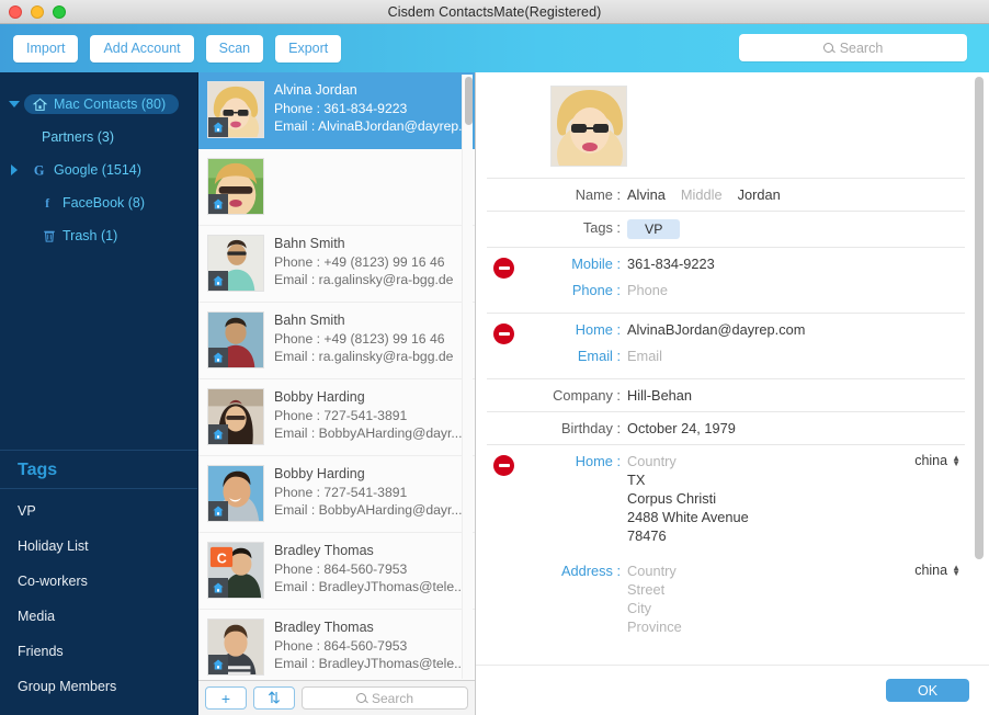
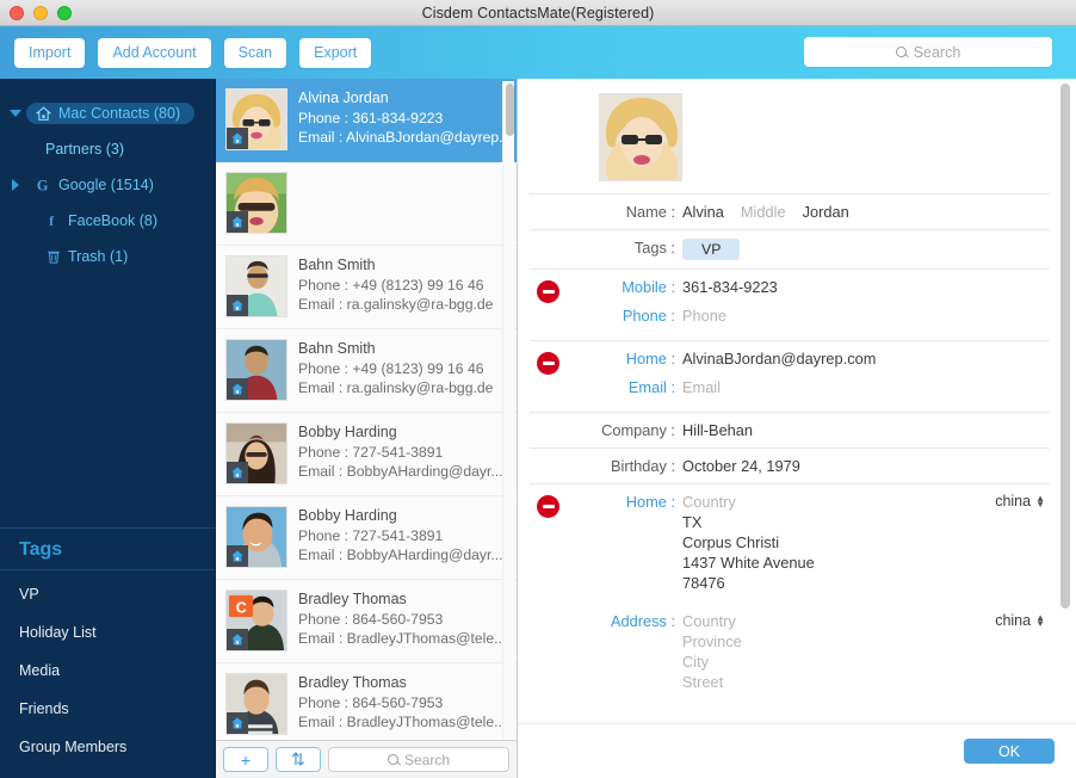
  Cisdem ContactsMate(Registered)
  Import
  Add Account
  Scan
  Export
  Search
  Mac Contacts (80)
  Partners (3)
  G
  Google (1514)
  f
  FaceBook (8)
  Trash (1)
  Tags
  VP
  Holiday List
- Co-workers
  Media
  Friends
  Group Members
  Alvina Jordan
  Phone : 361-834-9223
  Email : AlvinaBJordan@dayrep.
  Bahn Smith
  Phone : +49 (8123) 99 16 46
  Email : ra.galinsky@ra-bgg.de
  Bahn Smith
  Phone : +49 (8123) 99 16 46
  Email : ra.galinsky@ra-bgg.de
  Bobby Harding
  Phone : 727-541-3891
  Email : BobbyAHarding@dayr...
  Bobby Harding
  Phone : 727-541-3891
  Email : BobbyAHarding@dayr...
  C
  Bradley Thomas
  Phone : 864-560-7953
  Email : BradleyJThomas@tele..
  Bradley Thomas
  Phone : 864-560-7953
  Email : BradleyJThomas@tele..
  +
  ⇅
  Search
  Name :
  Alvina
  Middle
  Jordan
  Tags :
  VP
  Mobile :
  361-834-9223
  Phone :
  Phone
  Home :
  AlvinaBJordan@dayrep.com
  Email :
  Email
  Company :
  Hill-Behan
  Birthday :
  October 24, 1979
  Home :
  Country
  TX
  Corpus Christi
- 2488 White Avenue
+ 1437 White Avenue
  78476
  china
  ▲
  ▼
  Address :
  Country
- Street
+ Province
  City
- Province
+ Street
  china
  ▲
  ▼
  OK
